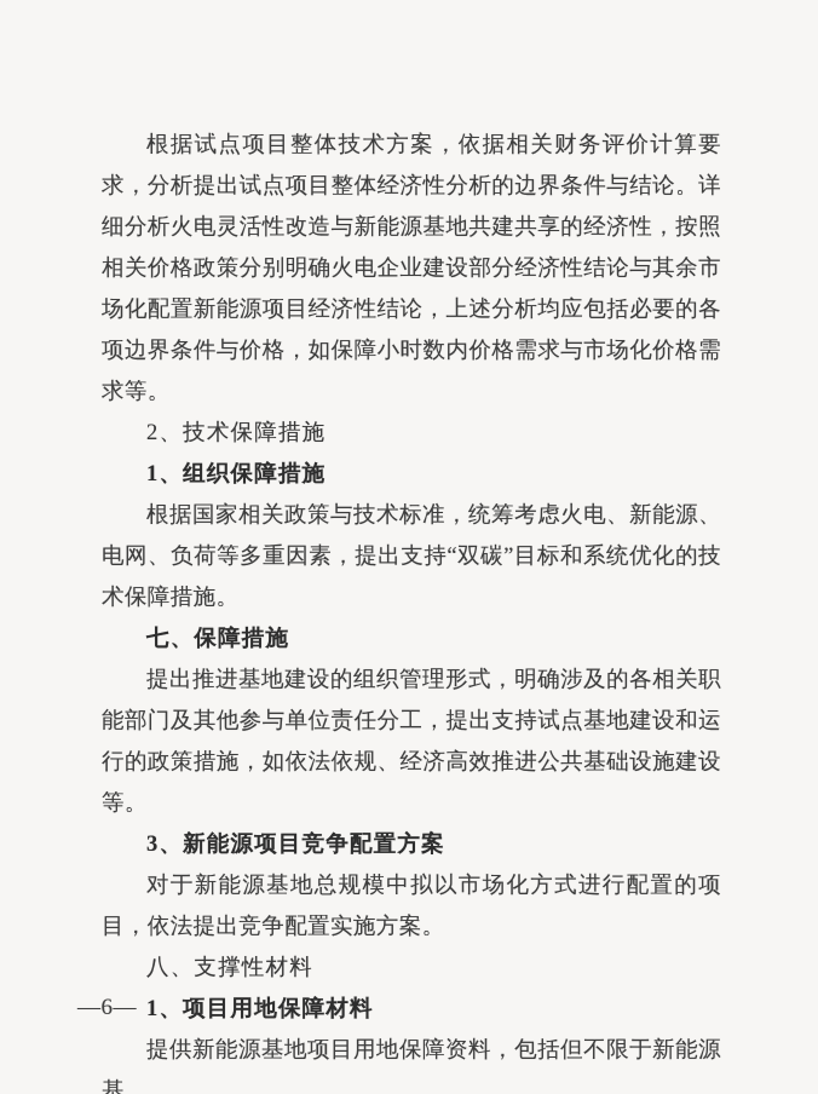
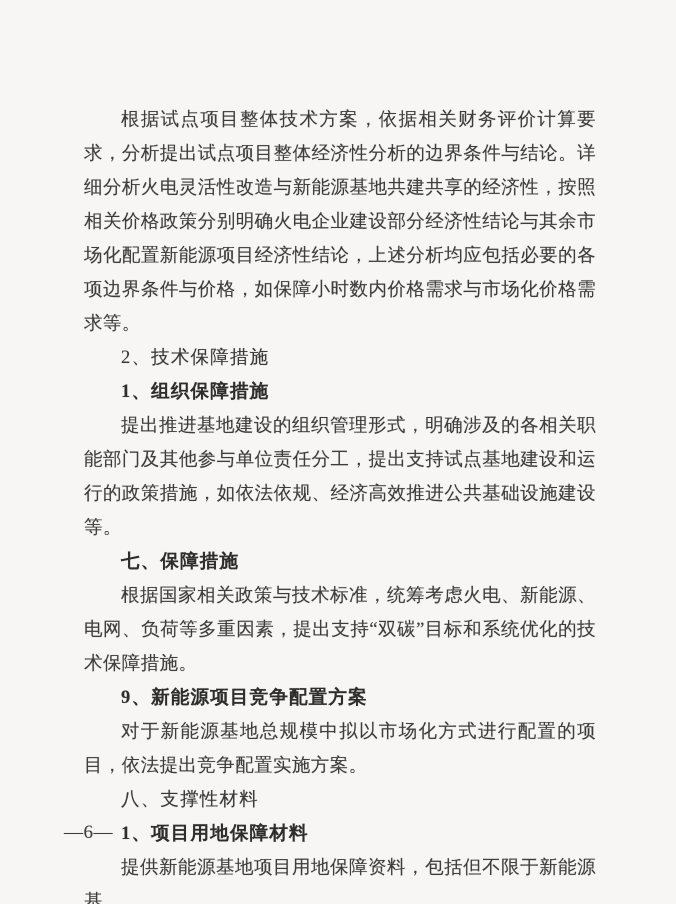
  根据试点项目整体技术方案，依据相关财务评价计算要求，分析提出试点项目整体经济性分析的边界条件与结论。详细分析火电灵活性改造与新能源基地共建共享的经济性，按照相关价格政策分别明确火电企业建设部分经济性结论与其余市场化配置新能源项目经济性结论，上述分析均应包括必要的各项边界条件与价格，如保障小时数内价格需求与市场化价格需求等。
  2、技术保障措施
  1、组织保障措施
- 根据国家相关政策与技术标准，统筹考虑火电、新能源、电网、负荷等多重因素，提出支持“双碳”目标和系统优化的技术保障措施。
+ 提出推进基地建设的组织管理形式，明确涉及的各相关职能部门及其他参与单位责任分工，提出支持试点基地建设和运行的政策措施，如依法依规、经济高效推进公共基础设施建设等。
  七、保障措施
- 提出推进基地建设的组织管理形式，明确涉及的各相关职能部门及其他参与单位责任分工，提出支持试点基地建设和运行的政策措施，如依法依规、经济高效推进公共基础设施建设等。
+ 根据国家相关政策与技术标准，统筹考虑火电、新能源、电网、负荷等多重因素，提出支持“双碳”目标和系统优化的技术保障措施。
- 3、新能源项目竞争配置方案
+ 9、新能源项目竞争配置方案
  对于新能源基地总规模中拟以市场化方式进行配置的项目，依法提出竞争配置实施方案。
  八、支撑性材料
  1、项目用地保障材料
  提供新能源基地项目用地保障资料，包括但不限于新能源基
  —6—
